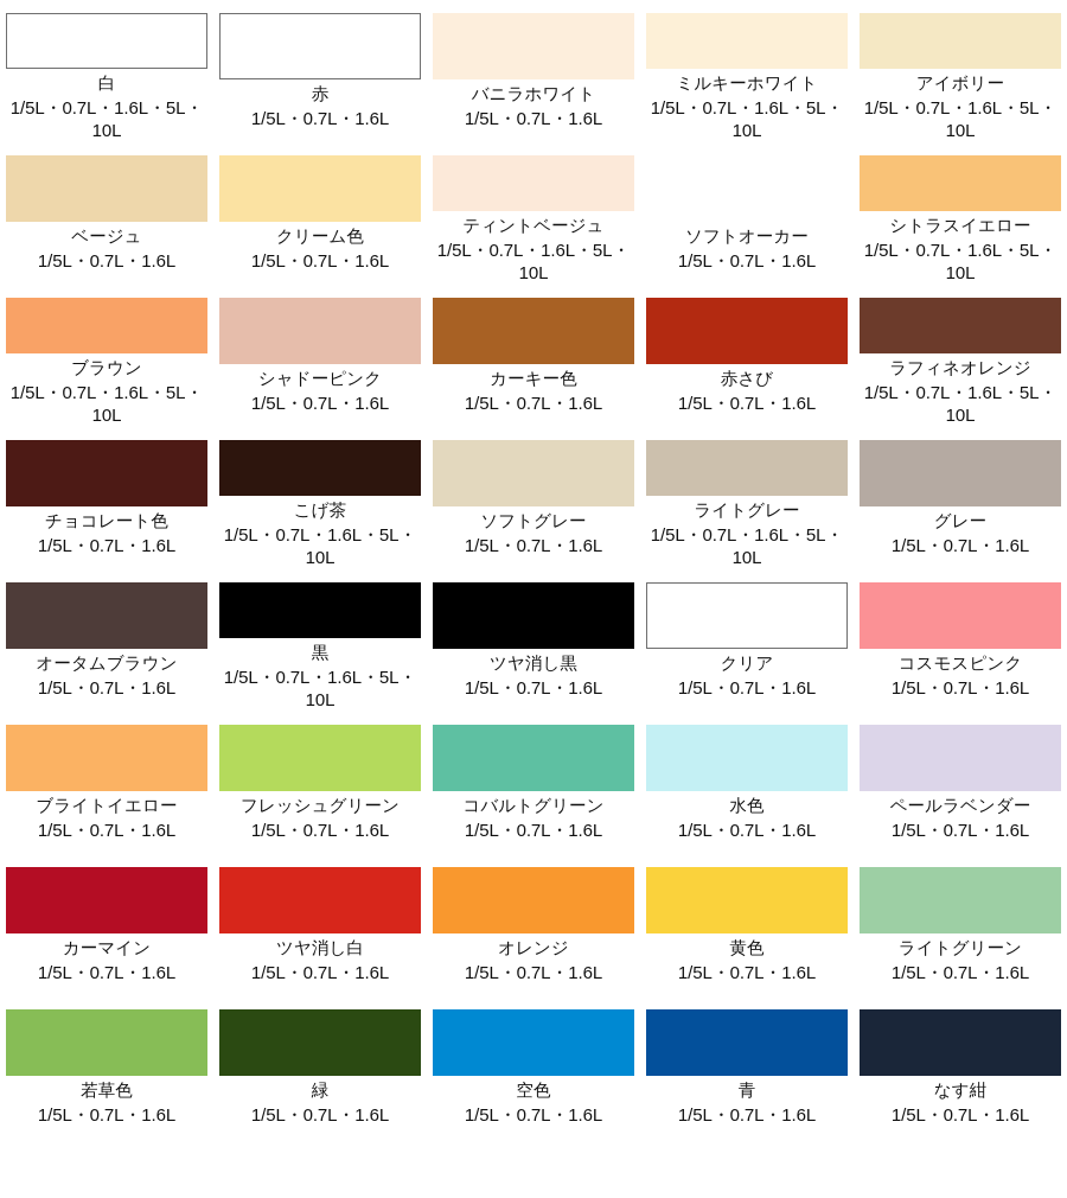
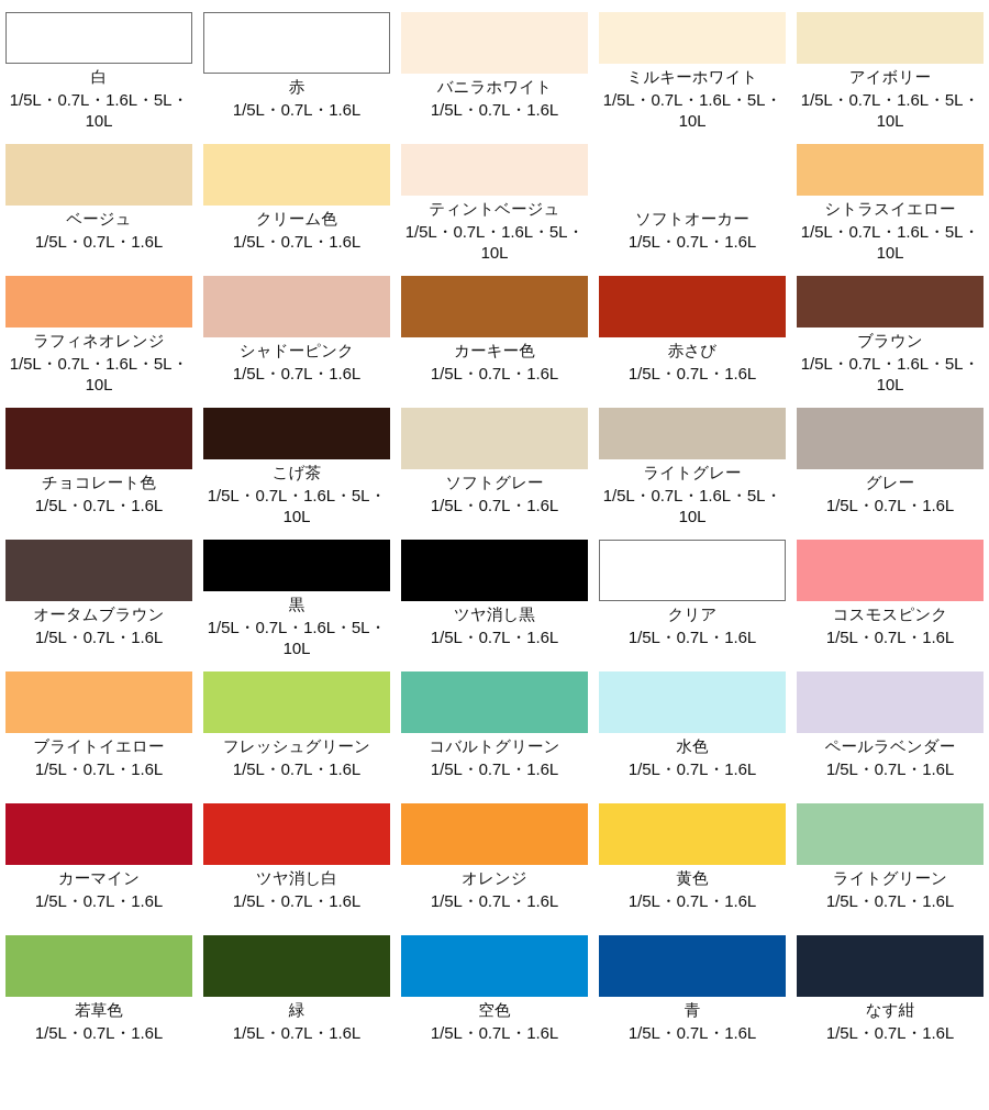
  白
  1/5L・0.7L・1.6L・5L・10L
  赤
  1/5L・0.7L・1.6L
  バニラホワイト
  1/5L・0.7L・1.6L
  ミルキーホワイト
  1/5L・0.7L・1.6L・5L・10L
  アイボリー
  1/5L・0.7L・1.6L・5L・10L
  ベージュ
  1/5L・0.7L・1.6L
  クリーム色
  1/5L・0.7L・1.6L
  ティントベージュ
  1/5L・0.7L・1.6L・5L・10L
  ソフトオーカー
  1/5L・0.7L・1.6L
  シトラスイエロー
  1/5L・0.7L・1.6L・5L・10L
- ブラウン
+ ラフィネオレンジ
  1/5L・0.7L・1.6L・5L・10L
  シャドーピンク
  1/5L・0.7L・1.6L
  カーキー色
  1/5L・0.7L・1.6L
  赤さび
  1/5L・0.7L・1.6L
- ラフィネオレンジ
+ ブラウン
  1/5L・0.7L・1.6L・5L・10L
  チョコレート色
  1/5L・0.7L・1.6L
  こげ茶
  1/5L・0.7L・1.6L・5L・10L
  ソフトグレー
  1/5L・0.7L・1.6L
  ライトグレー
  1/5L・0.7L・1.6L・5L・10L
  グレー
  1/5L・0.7L・1.6L
  オータムブラウン
  1/5L・0.7L・1.6L
  黒
  1/5L・0.7L・1.6L・5L・10L
  ツヤ消し黒
  1/5L・0.7L・1.6L
  クリア
  1/5L・0.7L・1.6L
  コスモスピンク
  1/5L・0.7L・1.6L
  ブライトイエロー
  1/5L・0.7L・1.6L
  フレッシュグリーン
  1/5L・0.7L・1.6L
  コバルトグリーン
  1/5L・0.7L・1.6L
  水色
  1/5L・0.7L・1.6L
  ペールラベンダー
  1/5L・0.7L・1.6L
  カーマイン
  1/5L・0.7L・1.6L
  ツヤ消し白
  1/5L・0.7L・1.6L
  オレンジ
  1/5L・0.7L・1.6L
  黄色
  1/5L・0.7L・1.6L
  ライトグリーン
  1/5L・0.7L・1.6L
  若草色
  1/5L・0.7L・1.6L
  緑
  1/5L・0.7L・1.6L
  空色
  1/5L・0.7L・1.6L
  青
  1/5L・0.7L・1.6L
  なす紺
  1/5L・0.7L・1.6L
